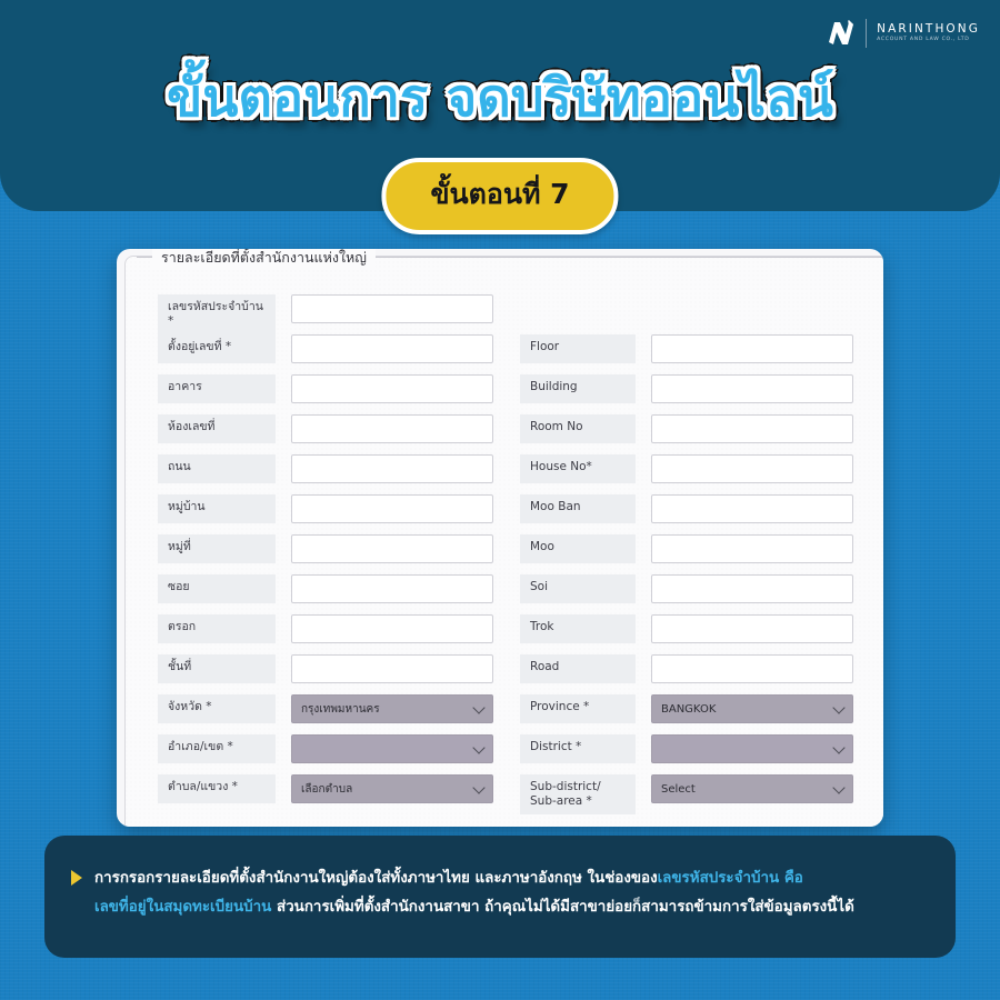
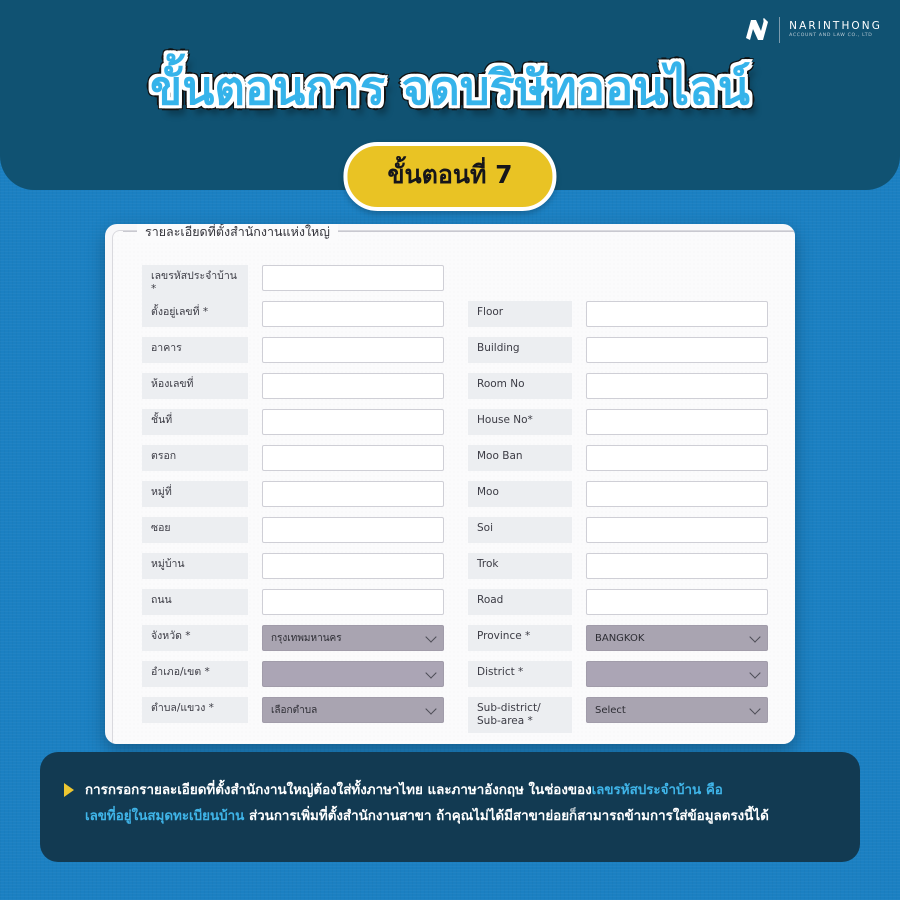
  NARINTHONG
  ขั้นตอนการ จดบริษัทออนไลน์
  ขั้นตอนที่ 7
  รายละเอียดที่ตั้งสำนักงานแห่งใหญ่
  เลขรหัสประจำบ้าน *
  ตั้งอยู่เลขที่ *
  อาคาร
  ห้องเลขที่
- ถนน
+ ชั้นที่
- หมู่บ้าน
+ ตรอก
  หมู่ที่
  ซอย
- ตรอก
+ หมู่บ้าน
- ชั้นที่
+ ถนน
  จังหวัด *
  กรุงเทพมหานคร
  อำเภอ/เขต *
  ตำบล/แขวง *
  เลือกตำบล
  Floor
  Building
  Room No
  House No*
  Moo Ban
  Moo
  Soi
  Trok
  Road
  Province *
  BANGKOK
  District *
  Sub-district/ Sub-area *
  Select
  การกรอกรายละเอียดที่ตั้งสำนักงานใหญ่ต้องใส่ทั้งภาษาไทย และภาษาอังกฤษ ในช่องของเลขรหัสประจำบ้าน คือ
  เลขที่อยู่ในสมุดทะเบียนบ้าน ส่วนการเพิ่มที่ตั้งสำนักงานสาขา ถ้าคุณไม่ได้มีสาขาย่อยก็สามารถข้ามการใส่ข้อมูลตรงนี้ได้
